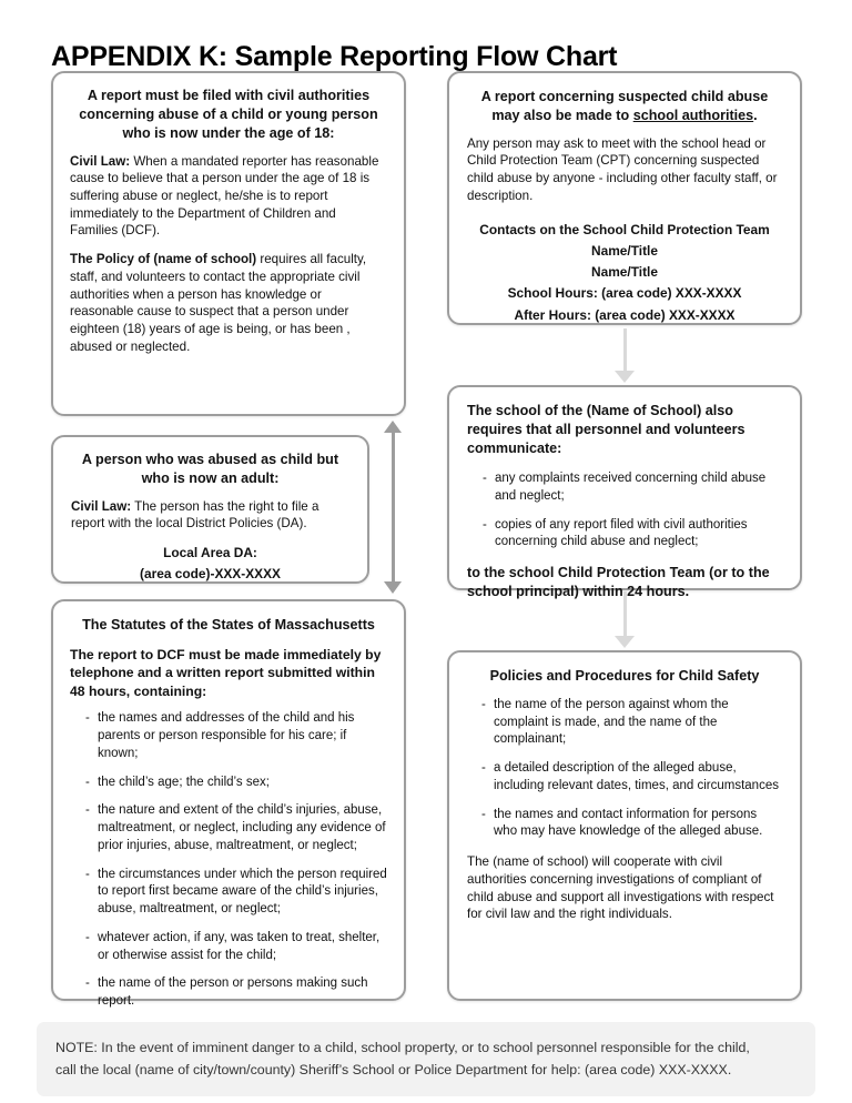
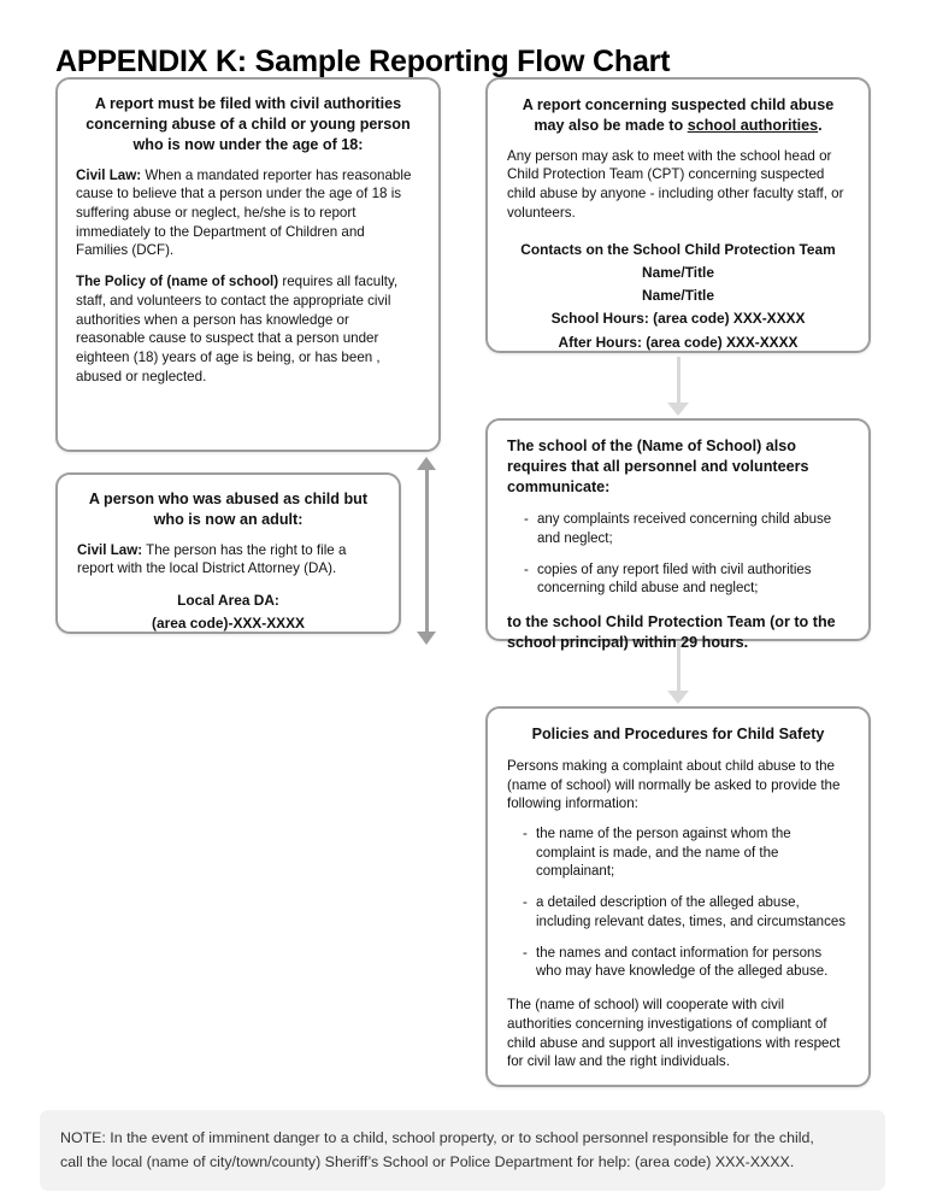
  APPENDIX K: Sample Reporting Flow Chart
  A report must be filed with civil authorities concerning abuse of a child or young person who is now under the age of 18:
  Civil Law: When a mandated reporter has reasonable cause to believe that a person under the age of 18 is suffering abuse or neglect, he/she is to report immediately to the Department of Children and Families (DCF).
  The Policy of (name of school) requires all faculty, staff, and volunteers to contact the appropriate civil authorities when a person has knowledge or reasonable cause to suspect that a person under eighteen (18) years of age is being, or has been , abused or neglected.
  A person who was abused as child but who is now an adult:
- Civil Law: The person has the right to file a report with the local District Policies (DA).
+ Civil Law: The person has the right to file a report with the local District Attorney (DA).
  Local Area DA:
  (area code)-XXX-XXXX
- The Statutes of the States of Massachusetts
- The report to DCF must be made immediately by telephone and a written report submitted within 48 hours, containing:
- the names and addresses of the child and his parents or person responsible for his care; if known;
- the child’s age; the child’s sex;
- the nature and extent of the child’s injuries, abuse, maltreatment, or neglect, including any evidence of prior injuries, abuse, maltreatment, or neglect;
- the circumstances under which the person required to report first became aware of the child’s injuries, abuse, maltreatment, or neglect;
- whatever action, if any, was taken to treat, shelter, or otherwise assist for the child;
- the name of the person or persons making such report.
  A report concerning suspected child abuse may also be made to school authorities.
- Any person may ask to meet with the school head or Child Protection Team (CPT) concerning suspected child abuse by anyone - including other faculty staff, or description.
+ Any person may ask to meet with the school head or Child Protection Team (CPT) concerning suspected child abuse by anyone - including other faculty staff, or volunteers.
  Contacts on the School Child Protection Team
  Name/Title
  Name/Title
  School Hours: (area code) XXX-XXXX
  After Hours: (area code) XXX-XXXX
  The school of the (Name of School) also requires that all personnel and volunteers communicate:
  any complaints received concerning child abuse and neglect;
  copies of any report filed with civil authorities concerning child abuse and neglect;
- to the school Child Protection Team (or to the school principal) within 24 hours.
+ to the school Child Protection Team (or to the school principal) within 29 hours.
  Policies and Procedures for Child Safety
+ Persons making a complaint about child abuse to the (name of school) will normally be asked to provide the following information:
  the name of the person against whom the complaint is made, and the name of the complainant;
  a detailed description of the alleged abuse, including relevant dates, times, and circumstances
  the names and contact information for persons who may have knowledge of the alleged abuse.
  The (name of school) will cooperate with civil authorities concerning investigations of compliant of child abuse and support all investigations with respect for civil law and the right individuals.
  NOTE: In the event of imminent danger to a child, school property, or to school personnel responsible for the child,
  call the local (name of city/town/county) Sheriff’s School or Police Department for help: (area code) XXX-XXXX.
